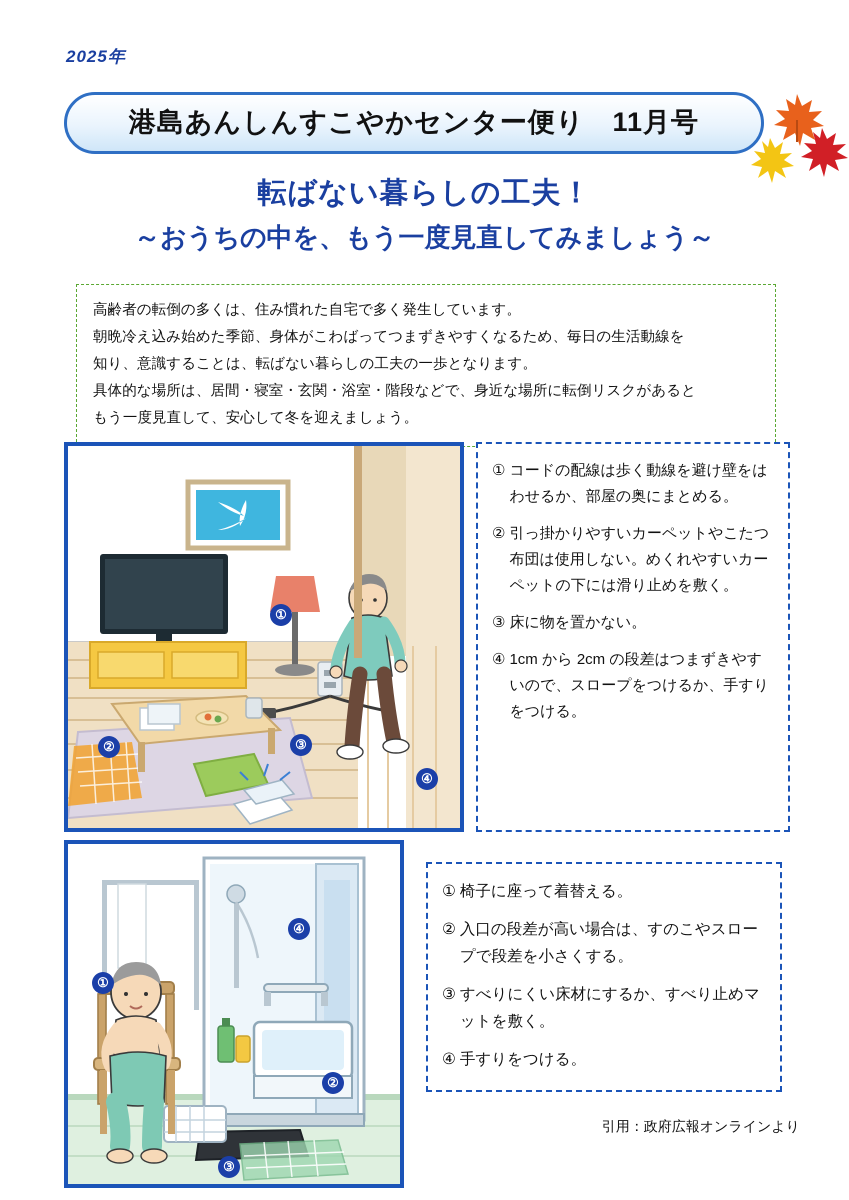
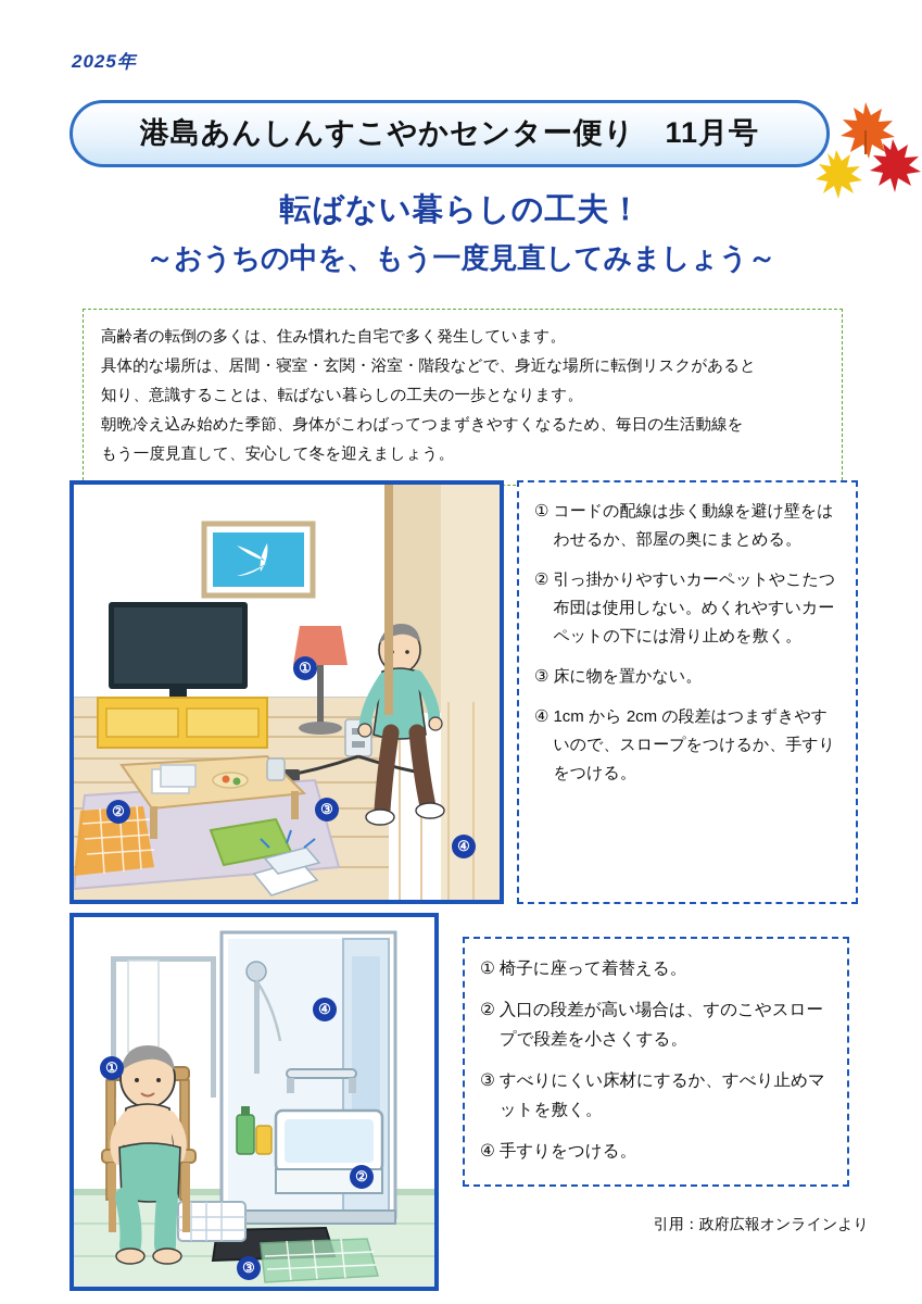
  2025年
  港島あんしんすこやかセンター便り 11月号
  転ばない暮らしの工夫！
  ～おうちの中を、もう一度見直してみましょう～
  高齢者の転倒の多くは、住み慣れた自宅で多く発生しています。
- 朝晩冷え込み始めた季節、身体がこわばってつまずきやすくなるため、毎日の生活動線を
+ 具体的な場所は、居間・寝室・玄関・浴室・階段などで、身近な場所に転倒リスクがあると
  知り、意識することは、転ばない暮らしの工夫の一歩となります。
- 具体的な場所は、居間・寝室・玄関・浴室・階段などで、身近な場所に転倒リスクがあると
+ 朝晩冷え込み始めた季節、身体がこわばってつまずきやすくなるため、毎日の生活動線を
  もう一度見直して、安心して冬を迎えましょう。
  ①
  ②
  ③
  ④
  ①
  コードの配線は歩く動線を避け壁をはわせるか、部屋の奥にまとめる。
  ②
  引っ掛かりやすいカーペットやこたつ布団は使用しない。めくれやすいカーペットの下には滑り止めを敷く。
  ③
  床に物を置かない。
  ④
  1cm から 2cm の段差はつまずきやすいので、スロープをつけるか、手すりをつける。
  ①
  ②
  ③
  ④
  ①
  椅子に座って着替える。
  ②
  入口の段差が高い場合は、すのこやスロープで段差を小さくする。
  ③
  すべりにくい床材にするか、すべり止めマットを敷く。
  ④
  手すりをつける。
  引用：政府広報オンラインより
